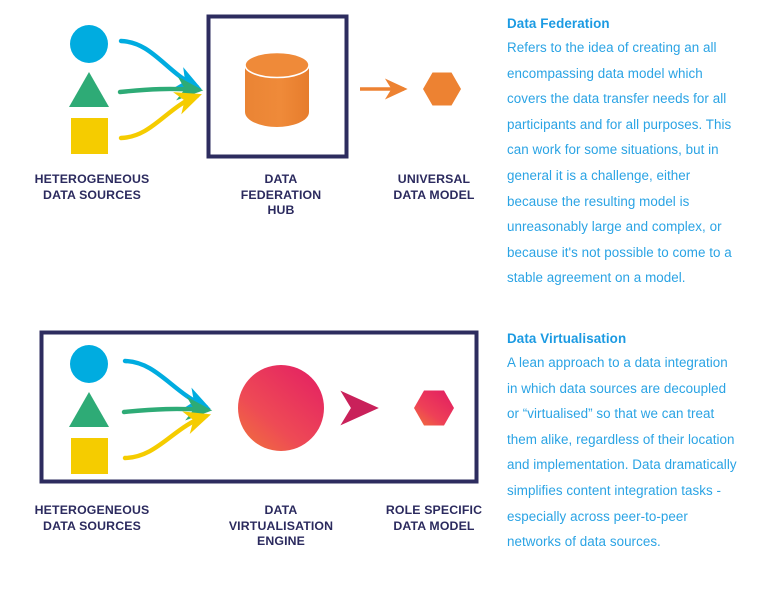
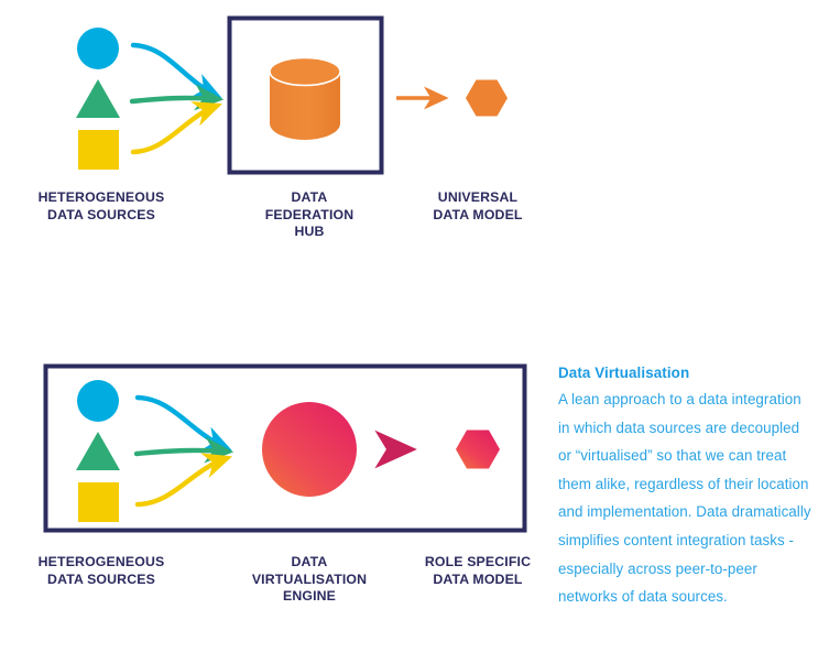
  HETEROGENEOUS
  DATA SOURCES
  DATA
  FEDERATION
  HUB
  UNIVERSAL
  DATA MODEL
  HETEROGENEOUS
  DATA SOURCES
  DATA
  VIRTUALISATION
  ENGINE
  ROLE SPECIFIC
  DATA MODEL
- Data Federation
- Refers to the idea of creating an all encompassing data model which covers the data transfer needs for all participants and for all purposes. This can work for some situations, but in general it is a challenge, either because the resulting model is unreasonably large and complex, or because it's not possible to come to a stable agreement on a model.
  Data Virtualisation
  A lean approach to a data integration in which data sources are decoupled or “virtualised” so that we can treat them alike, regardless of their location and implementation. Data dramatically simplifies content integration tasks - especially across peer-to-peer networks of data sources.
